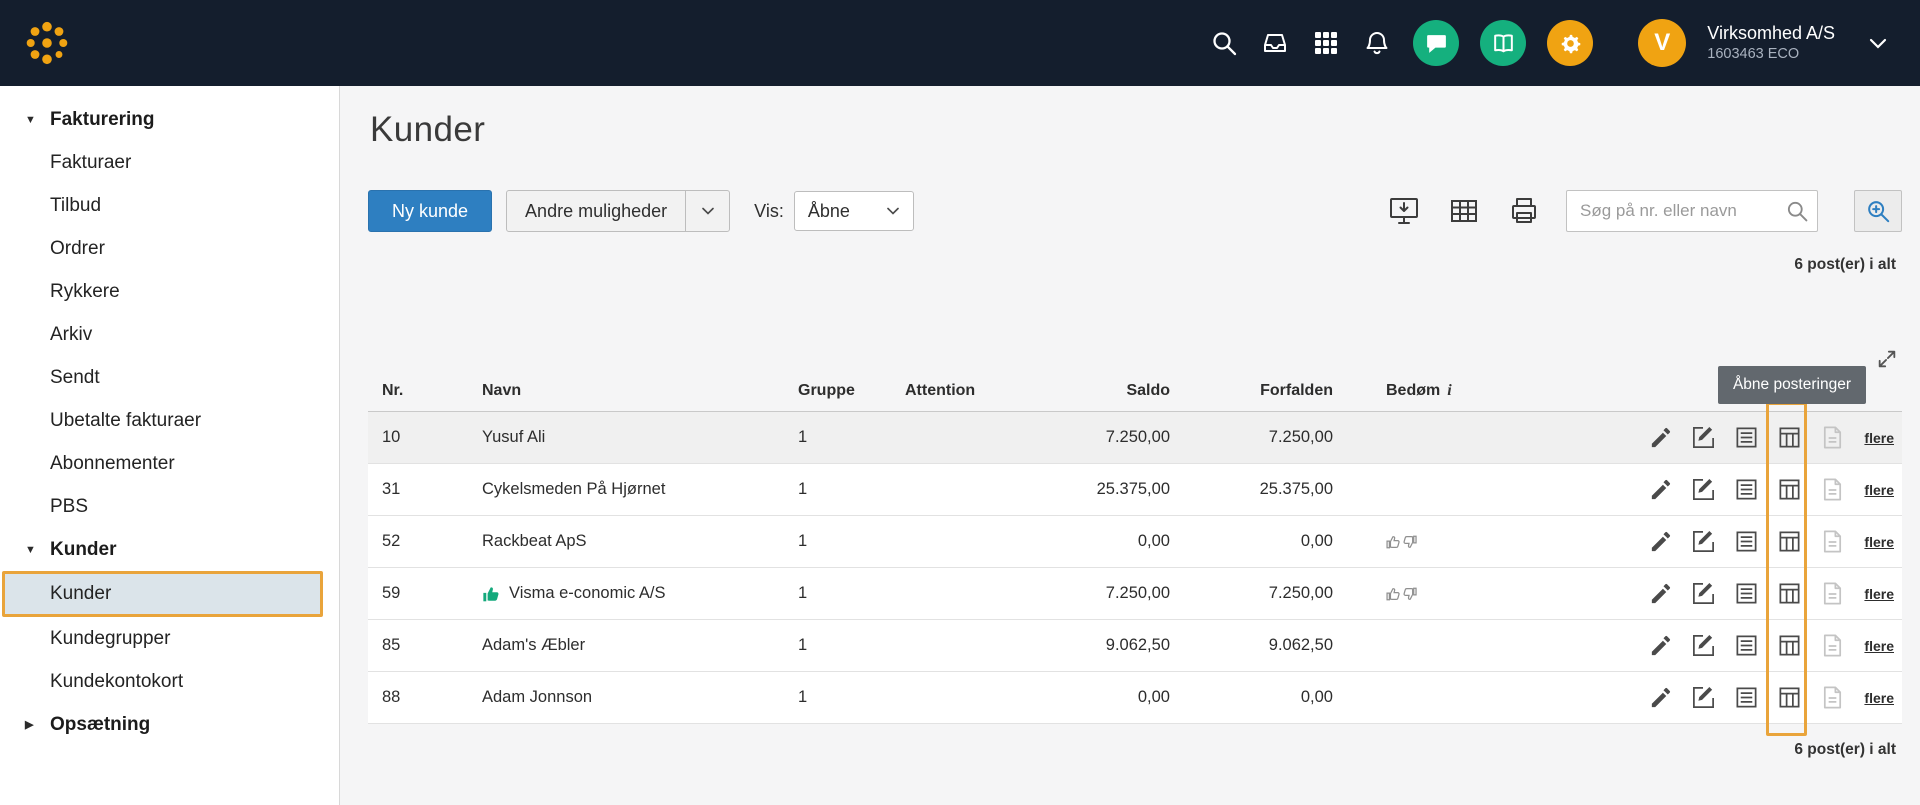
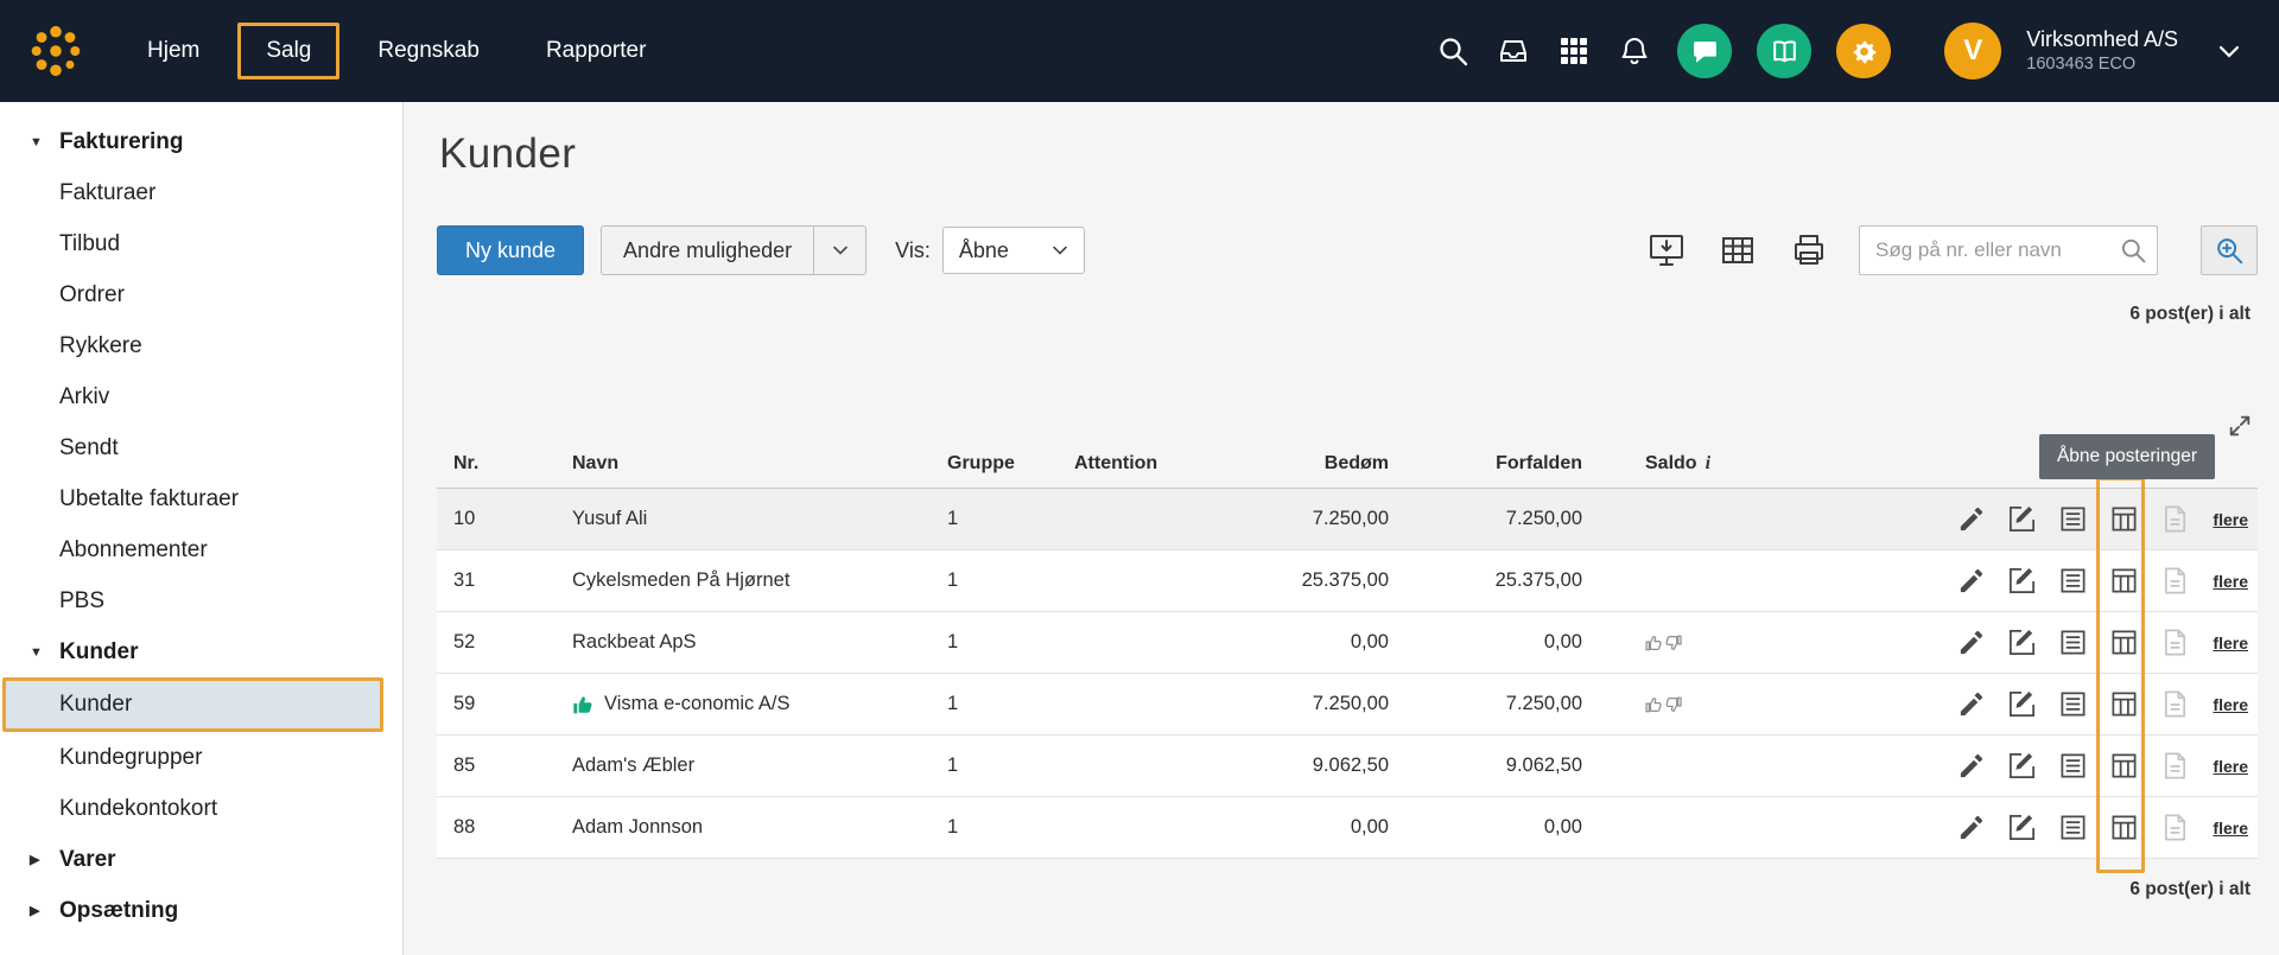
+ Hjem
+ Salg
+ Regnskab
+ Rapporter
  V
  Virksomhed A/S
  1603463 ECO
  Fakturering
  Fakturaer
  Tilbud
  Ordrer
  Rykkere
  Arkiv
  Sendt
  Ubetalte fakturaer
  Abonnementer
  PBS
  Kunder
  Kunder
  Kundegrupper
  Kundekontokort
+ Varer
  Opsætning
  Kunder
  Ny kunde
  Andre muligheder
  Vis:
  Åbne
  Søg på nr. eller navn
  6 post(er) i alt
  Åbne posteringer
  Nr.
  Navn
  Gruppe
  Attention
- Saldo
+ Bedøm
  Forfalden
- Bedøm
+ Saldo
  i
  10
  Yusuf Ali
  1
  7.250,00
  7.250,00
  flere
  31
  Cykelsmeden På Hjørnet
  1
  25.375,00
  25.375,00
  flere
  52
  Rackbeat ApS
  1
  0,00
  0,00
  flere
  59
  Visma e-conomic A/S
  1
  7.250,00
  7.250,00
  flere
  85
  Adam's Æbler
  1
  9.062,50
  9.062,50
  flere
  88
  Adam Jonnson
  1
  0,00
  0,00
  flere
  6 post(er) i alt
